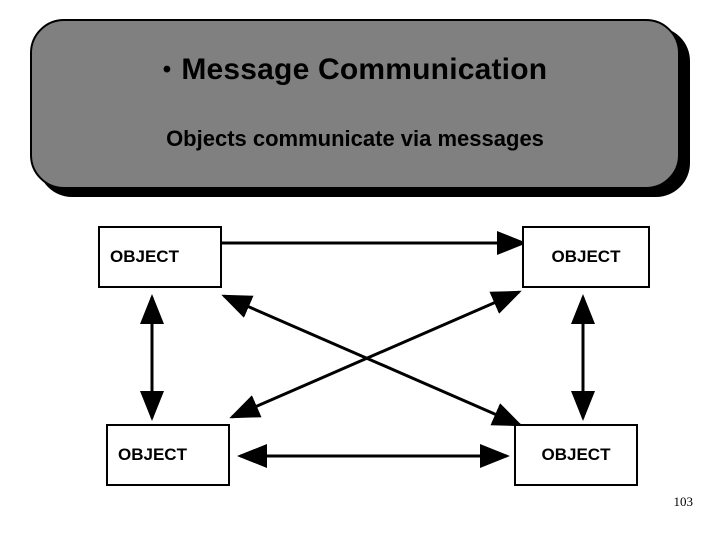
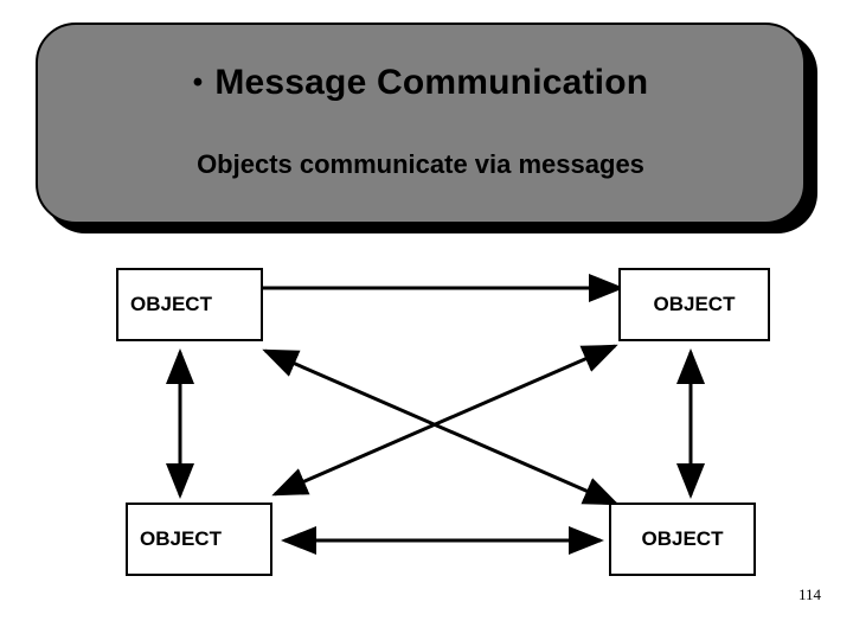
  • Message Communication
  Objects communicate via messages
  OBJECT
  OBJECT
  OBJECT
  OBJECT
- 103
+ 114
